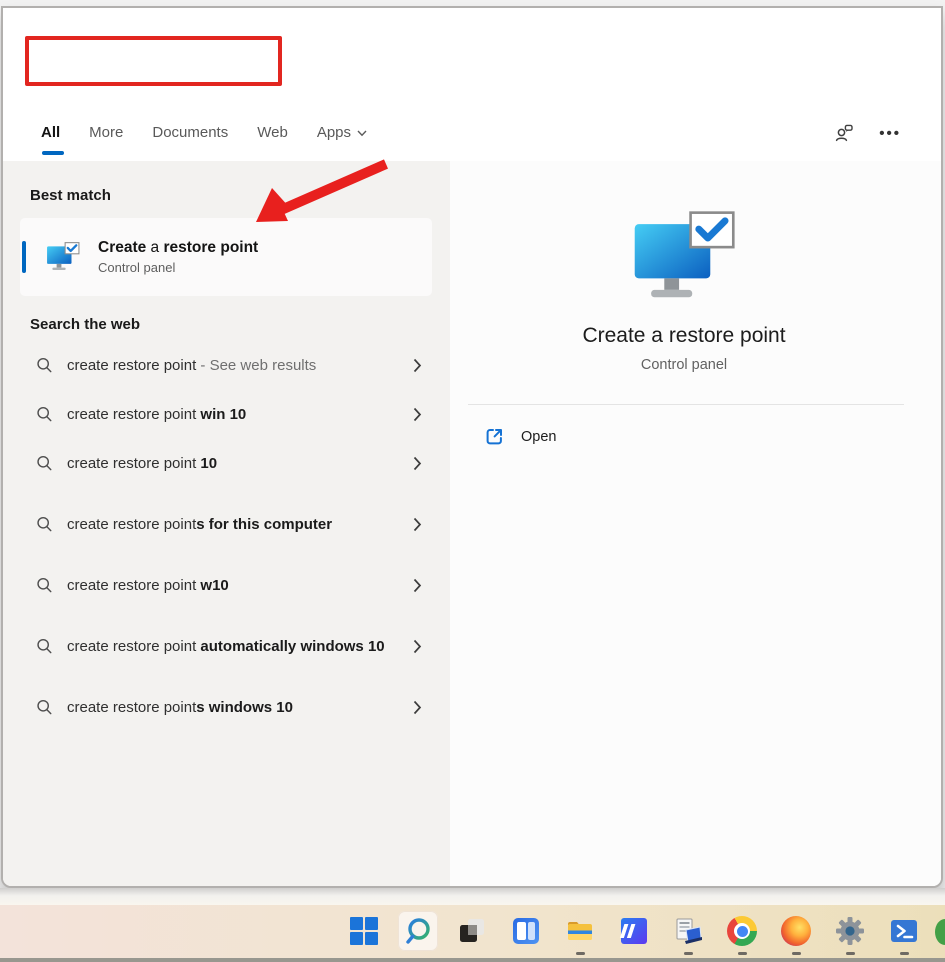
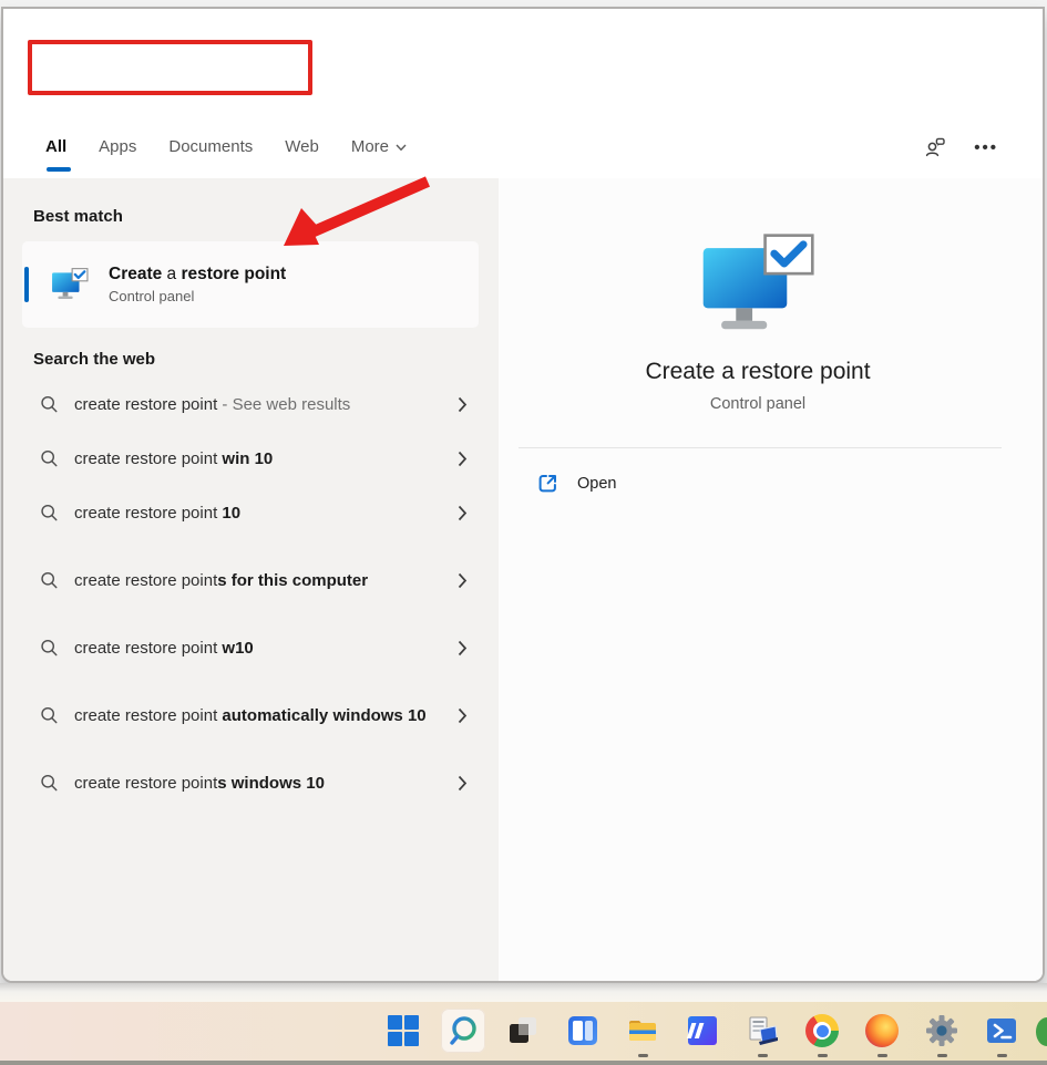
  All
- More
+ Apps
  Documents
  Web
- Apps
+ More
  •••
  Best match
  Create a restore point
  Control panel
  Search the web
  create restore point - See web results
  create restore point win 10
  create restore point 10
  create restore points for this computer
  create restore point w10
  create restore point automatically windows 10
  create restore points windows 10
  Create a restore point
  Control panel
  Open
